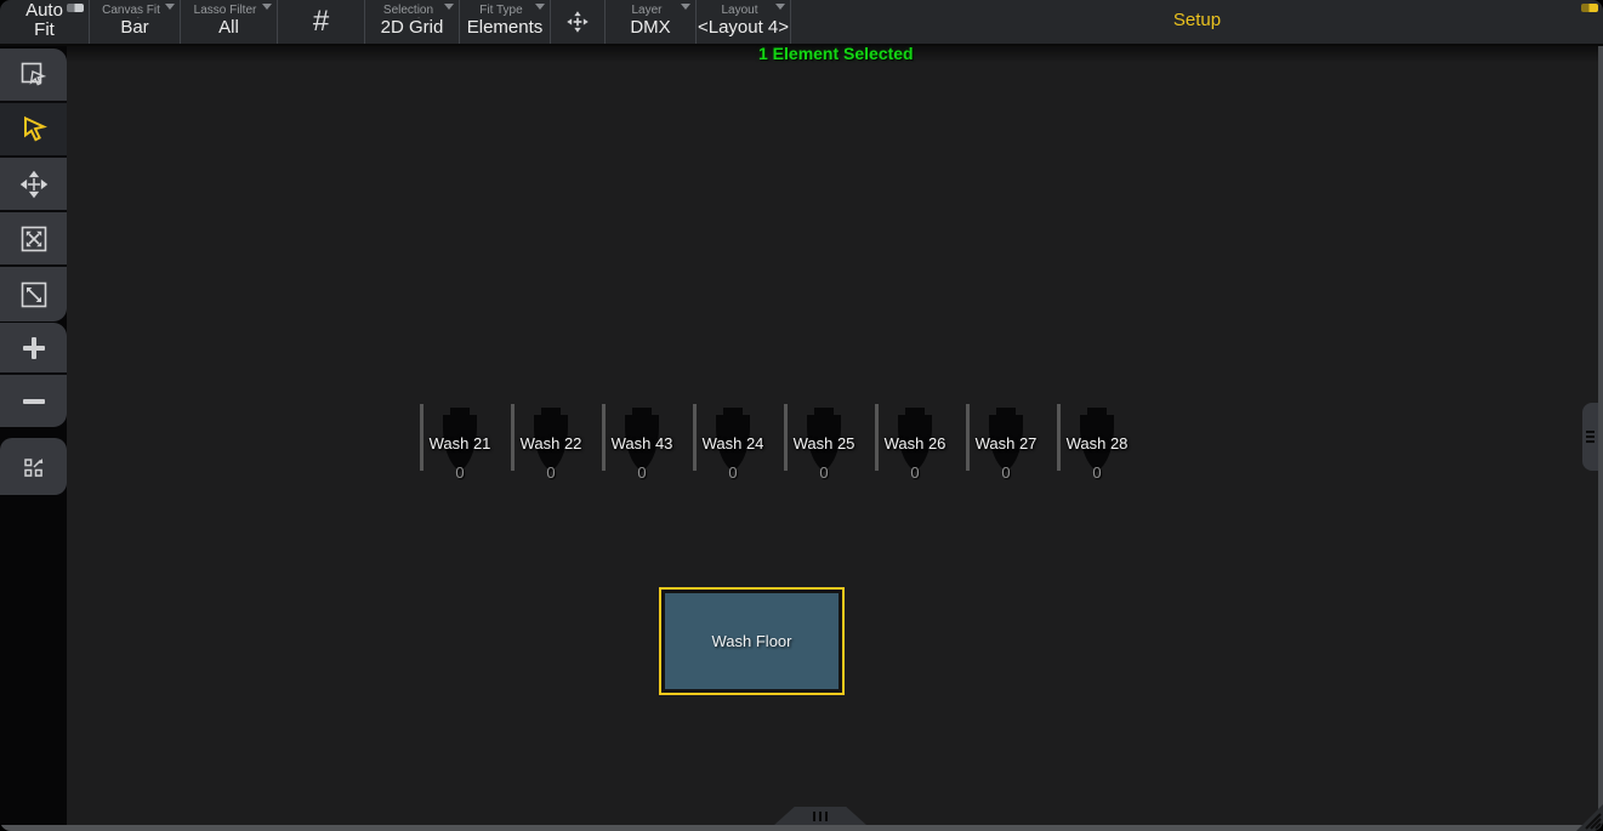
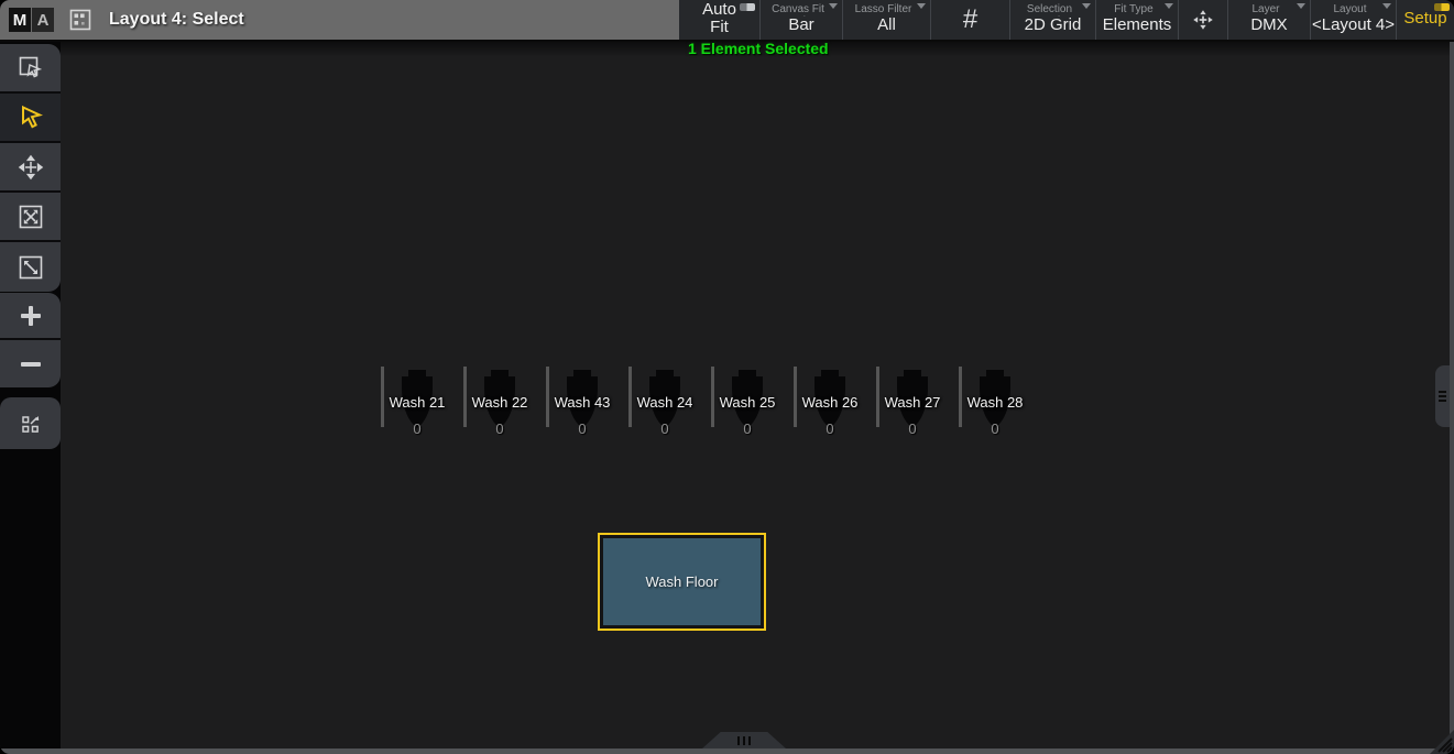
+ M
+ A
+ Layout 4: Select
  Auto Fit
  Bar
  Lasso Filter
  All
  #
  Selection
  2D Grid
  Fit Type
  Elements
  Layer
  DMX
  Layout
  <Layout 4>
  Setup
  1 Element Selected
  Wash 21
  0
  Wash 22
  0
  Wash 43
  0
  Wash 24
  0
  Wash 25
  0
  Wash 26
  0
  Wash 27
  0
  Wash 28
  0
  Wash Floor
